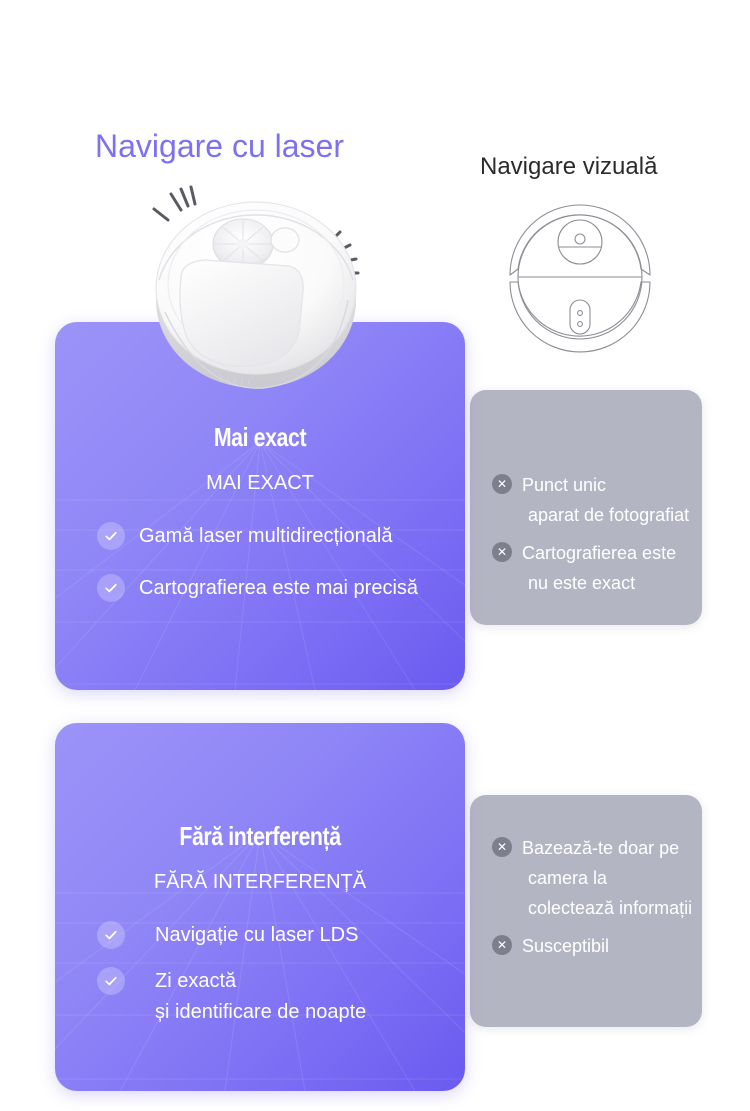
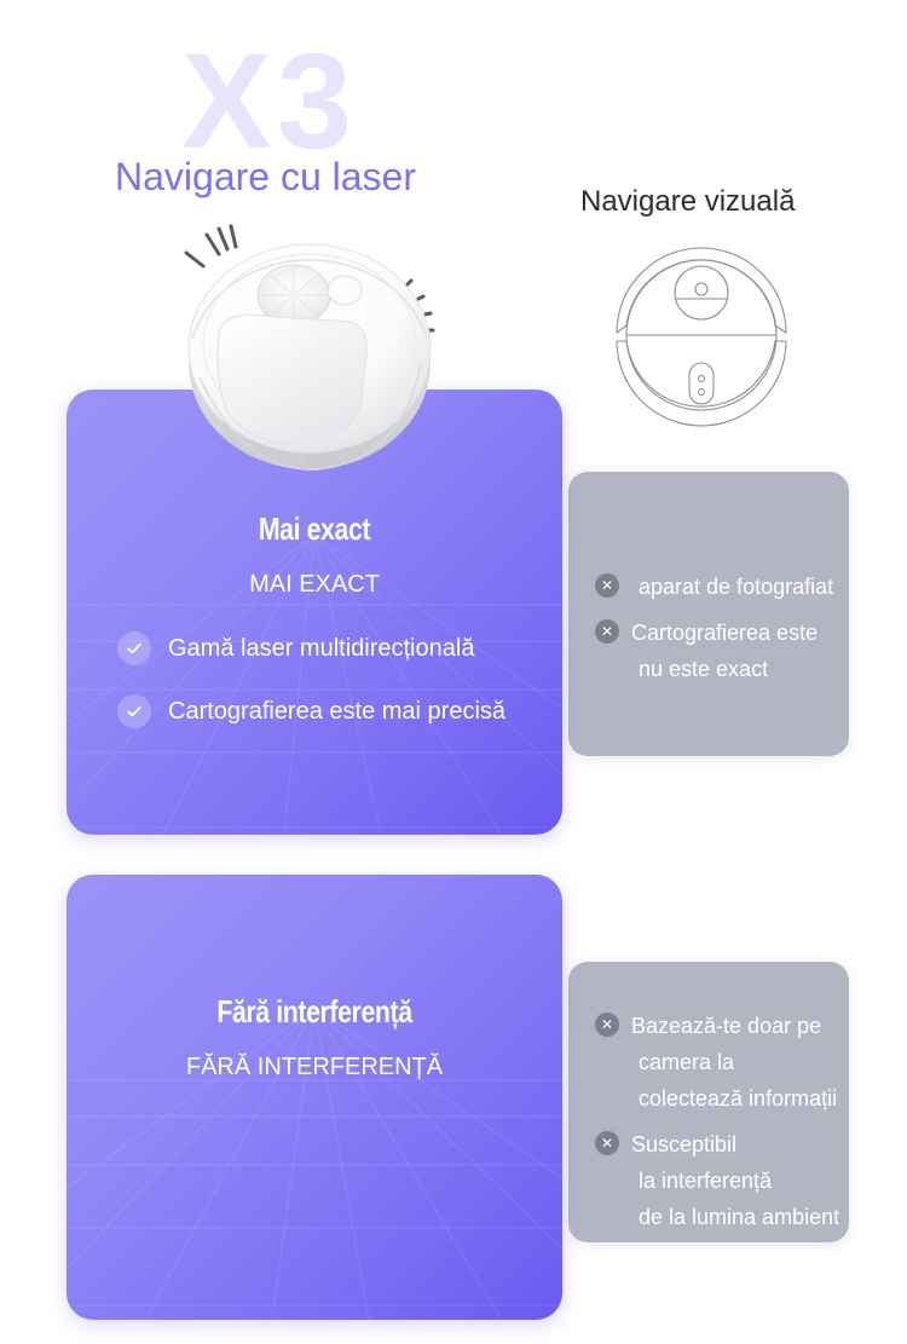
+ X3
  Navigare cu laser
  Navigare vizuală
  ✕
- Punct unic
  aparat de fotografiat
  ✕
  Cartografierea este
  nu este exact
  Mai exact
  MAI EXACT
  Gamă laser multidirecțională
  Cartografierea este mai precisă
  ✕
  Bazează-te doar pe
  camera la
  colectează informații
  ✕
  Susceptibil
+ la interferență
+ de la lumina ambient
  Fără interferență
  FĂRĂ INTERFERENȚĂ
- Navigație cu laser LDS
- Zi exactă
- și identificare de noapte
